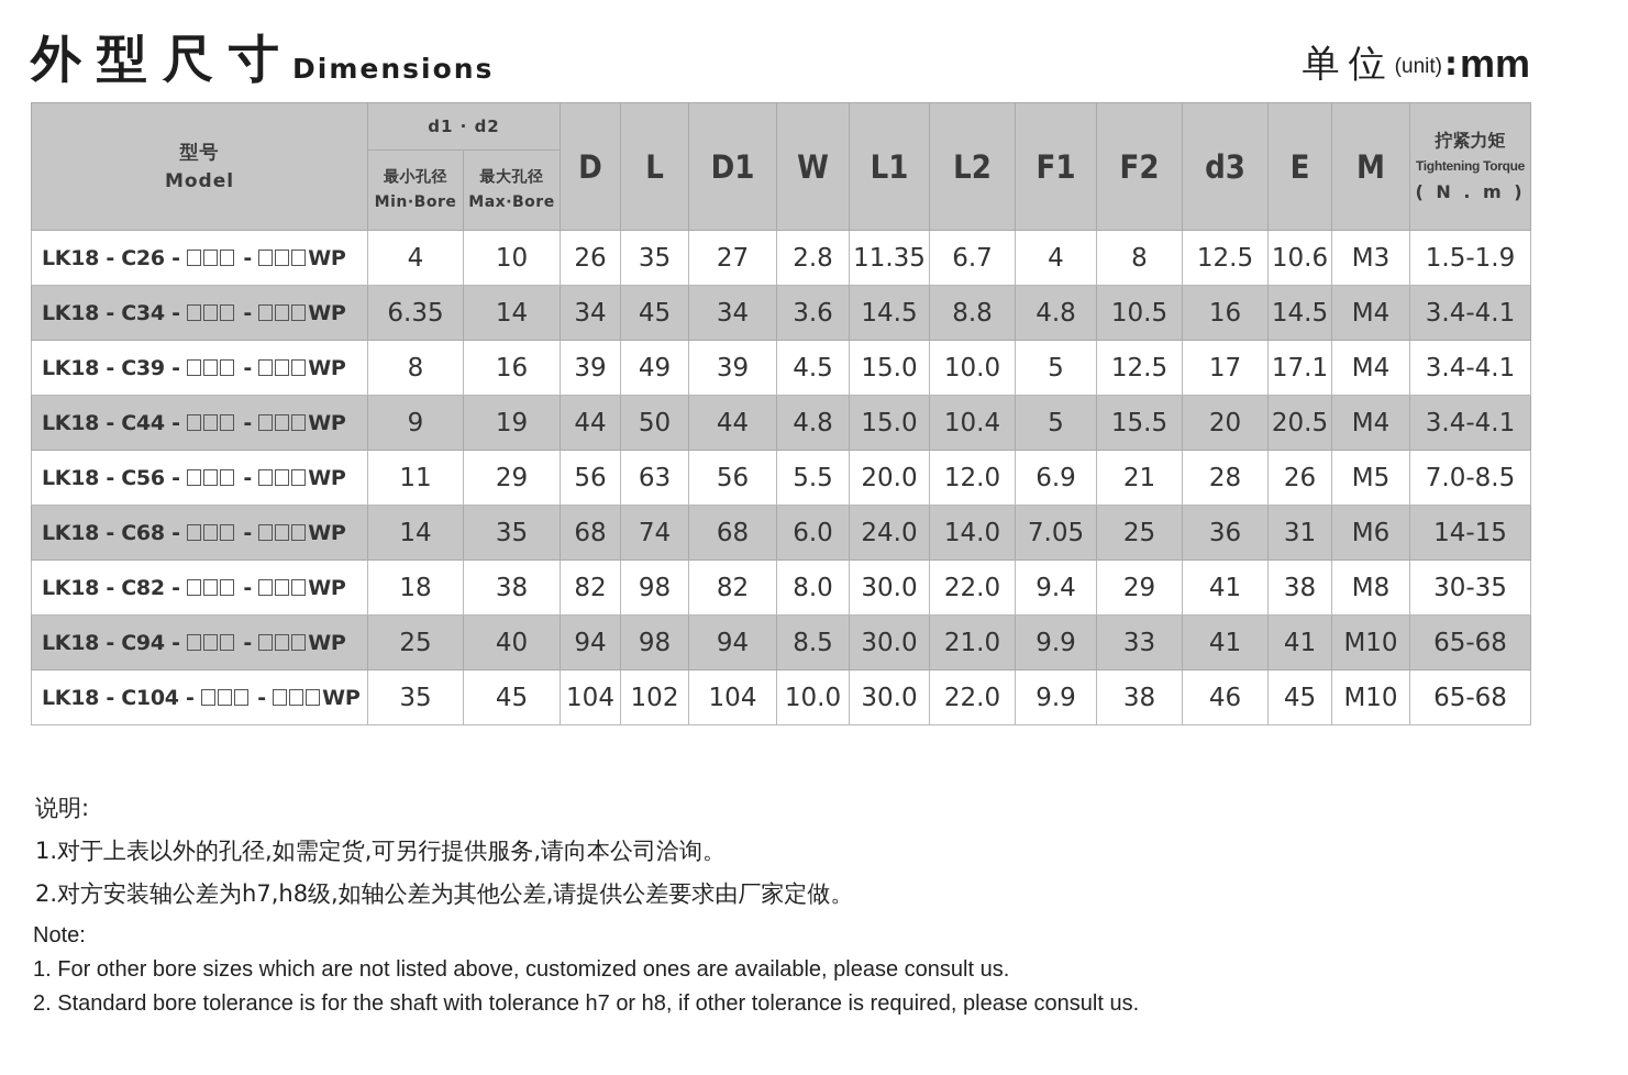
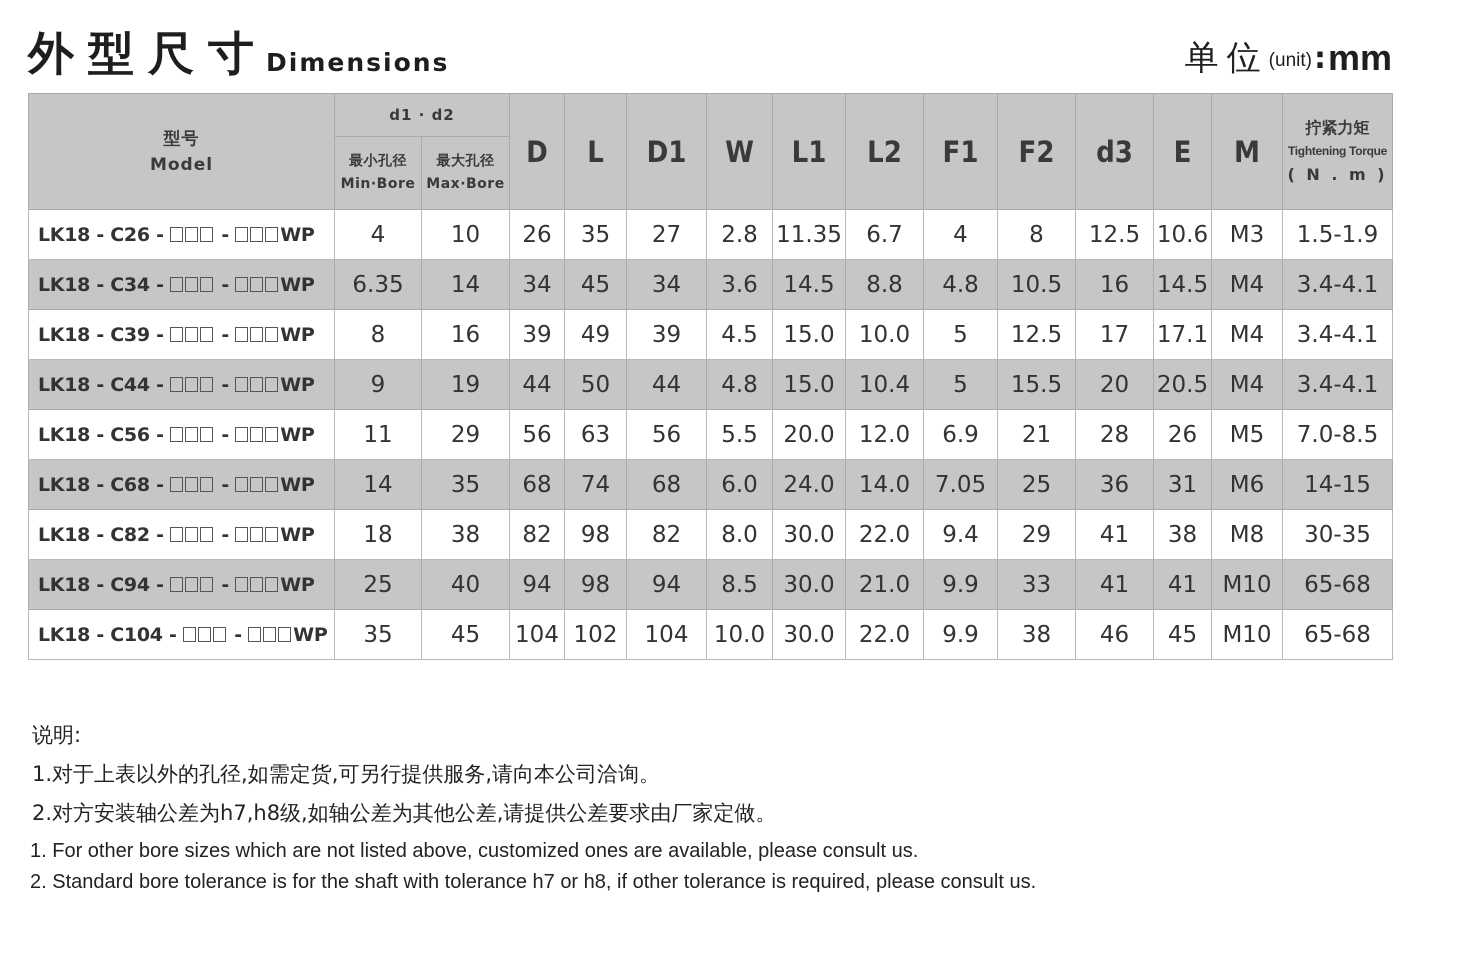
  外型尺寸
  Dimensions
  单位
  (unit)
  :
  mm
  型号 Model	d1 · d2	D	L	D1	W	L1	L2	F1	F2	d3	E	M	拧紧力矩 Tightening Torque ( N . m )
  最小孔径 Min·Bore	最大孔径 Max·Bore
  LK18 - C26 - - WP	4	10	26	35	27	2.8	11.35	6.7	4	8	12.5	10.6	M3	1.5-1.9
  LK18 - C34 - - WP	6.35	14	34	45	34	3.6	14.5	8.8	4.8	10.5	16	14.5	M4	3.4-4.1
  LK18 - C39 - - WP	8	16	39	49	39	4.5	15.0	10.0	5	12.5	17	17.1	M4	3.4-4.1
  LK18 - C44 - - WP	9	19	44	50	44	4.8	15.0	10.4	5	15.5	20	20.5	M4	3.4-4.1
  LK18 - C56 - - WP	11	29	56	63	56	5.5	20.0	12.0	6.9	21	28	26	M5	7.0-8.5
  LK18 - C68 - - WP	14	35	68	74	68	6.0	24.0	14.0	7.05	25	36	31	M6	14-15
  LK18 - C82 - - WP	18	38	82	98	82	8.0	30.0	22.0	9.4	29	41	38	M8	30-35
  LK18 - C94 - - WP	25	40	94	98	94	8.5	30.0	21.0	9.9	33	41	41	M10	65-68
  LK18 - C104 - - WP	35	45	104	102	104	10.0	30.0	22.0	9.9	38	46	45	M10	65-68
  说明:
  1.对于上表以外的孔径,如需定货,可另行提供服务,请向本公司洽询。
  2.对方安装轴公差为h7,h8级,如轴公差为其他公差,请提供公差要求由厂家定做。
- Note:
  1. For other bore sizes which are not listed above, customized ones are available, please consult us.
  2. Standard bore tolerance is for the shaft with tolerance h7 or h8, if other tolerance is required, please consult us.
